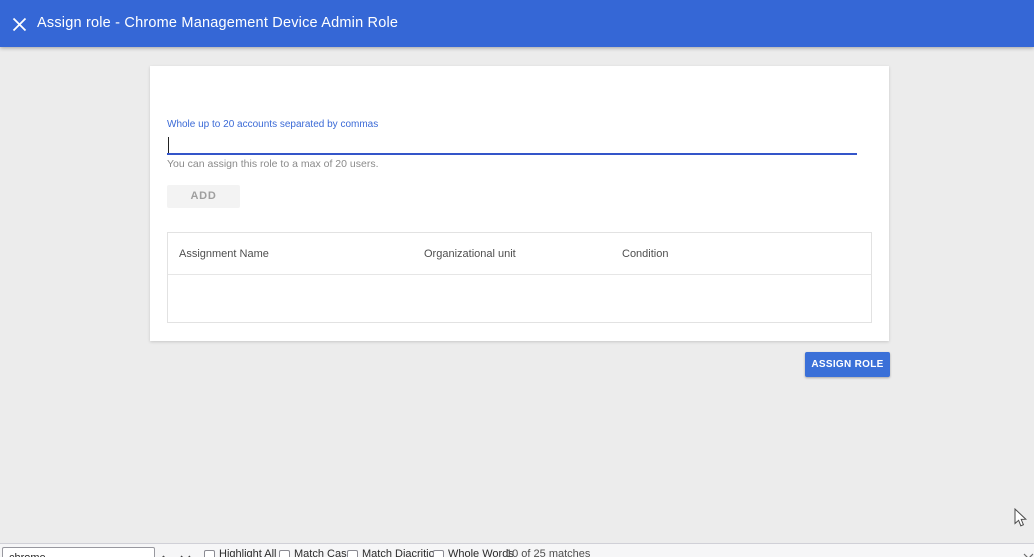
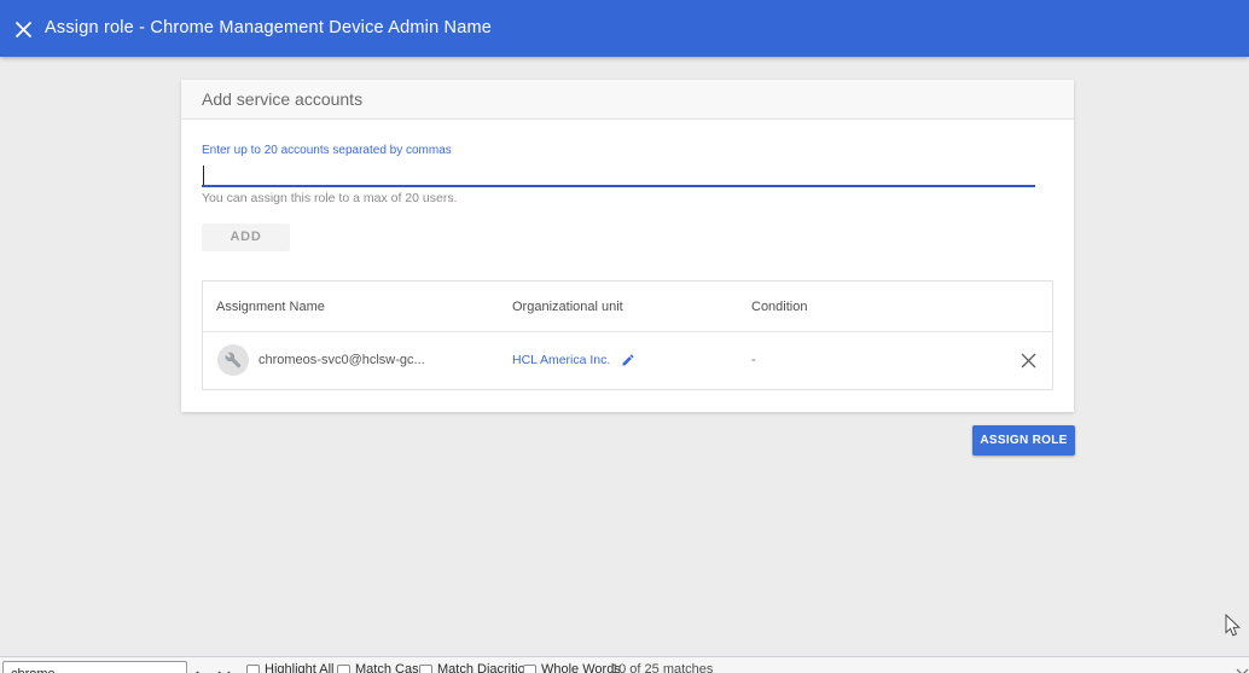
- Assign role - Chrome Management Device Admin Role
+ Assign role - Chrome Management Device Admin Name
+ Add service accounts
- Whole up to 20 accounts separated by commas
+ Enter up to 20 accounts separated by commas
  You can assign this role to a max of 20 users.
  ADD
  Assignment Name
  Organizational unit
  Condition
+ chromeos-svc0@hclsw-gc...
+ HCL America Inc.
+ -
  ASSIGN ROLE
  Highlight All
  Match Cas
  Match Diacritic
  Whole Words
  10 of 25 matches
